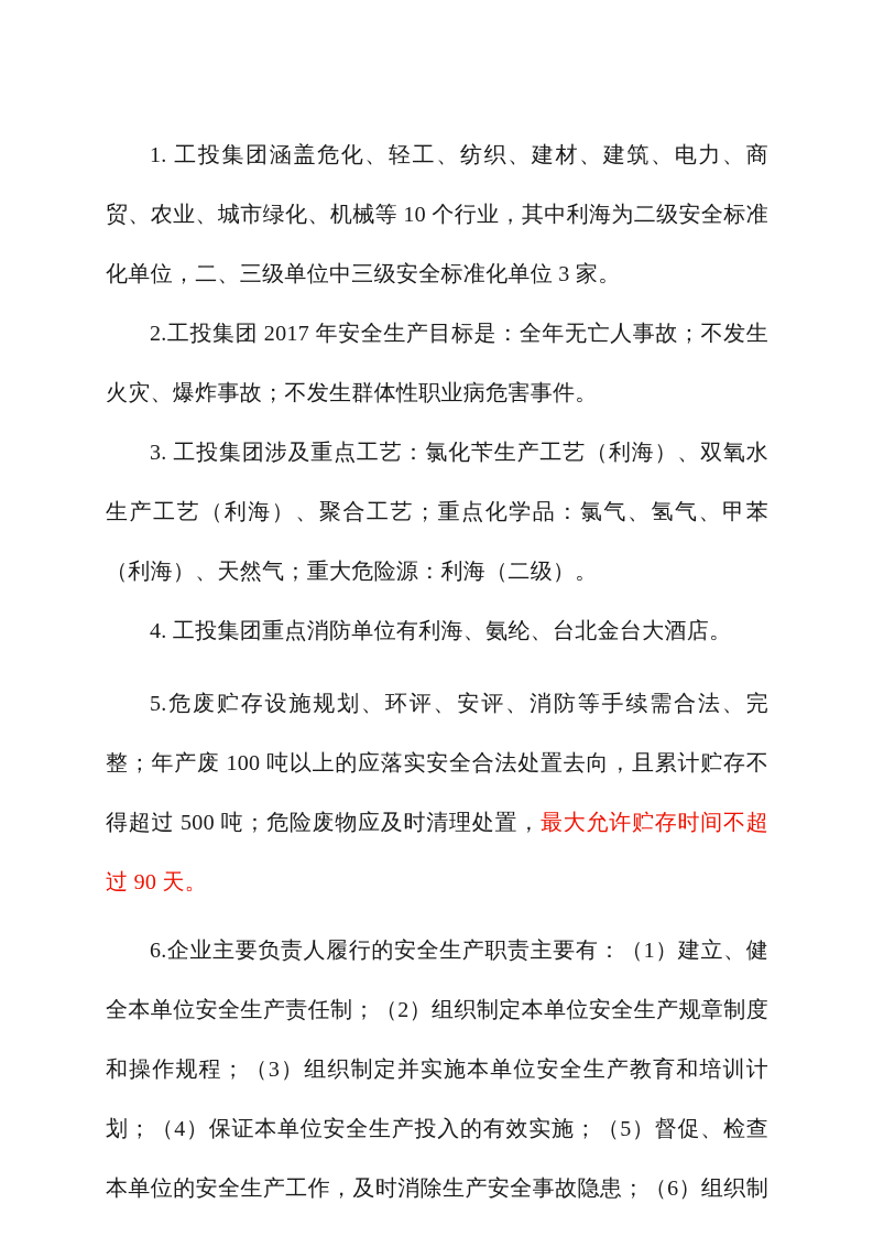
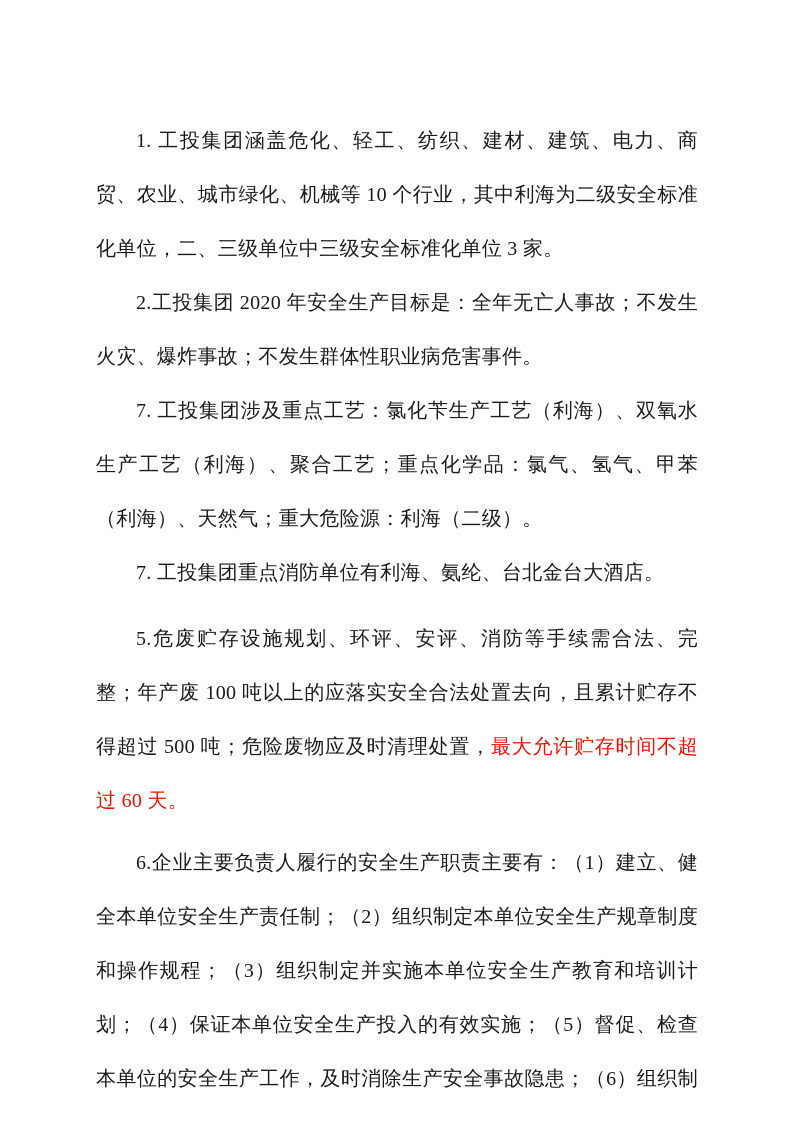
  1. 工投集团涵盖危化、轻工、纺织、建材、建筑、电力、商贸、农业、城市绿化、机械等 10 个行业，其中利海为二级安全标准化单位，二、三级单位中三级安全标准化单位 3 家。
- 2.工投集团 2017 年安全生产目标是：全年无亡人事故；不发生火灾、爆炸事故；不发生群体性职业病危害事件。
+ 2.工投集团 2020 年安全生产目标是：全年无亡人事故；不发生火灾、爆炸事故；不发生群体性职业病危害事件。
- 3. 工投集团涉及重点工艺：氯化苄生产工艺（利海）、双氧水生产工艺（利海）、聚合工艺；重点化学品：氯气、氢气、甲苯（利海）、天然气；重大危险源：利海（二级）。
+ 7. 工投集团涉及重点工艺：氯化苄生产工艺（利海）、双氧水生产工艺（利海）、聚合工艺；重点化学品：氯气、氢气、甲苯（利海）、天然气；重大危险源：利海（二级）。
- 4. 工投集团重点消防单位有利海、氨纶、台北金台大酒店。
+ 7. 工投集团重点消防单位有利海、氨纶、台北金台大酒店。
- 5.危废贮存设施规划、环评、安评、消防等手续需合法、完整；年产废 100 吨以上的应落实安全合法处置去向，且累计贮存不得超过 500 吨；危险废物应及时清理处置，最大允许贮存时间不超过 90 天。
+ 5.危废贮存设施规划、环评、安评、消防等手续需合法、完整；年产废 100 吨以上的应落实安全合法处置去向，且累计贮存不得超过 500 吨；危险废物应及时清理处置，最大允许贮存时间不超过 60 天。
  6.企业主要负责人履行的安全生产职责主要有：（1）建立、健全本单位安全生产责任制；（2）组织制定本单位安全生产规章制度和操作规程；（3）组织制定并实施本单位安全生产教育和培训计划；（4）保证本单位安全生产投入的有效实施；（5）督促、检查本单位的安全生产工作，及时消除生产安全事故隐患；（6）组织制
